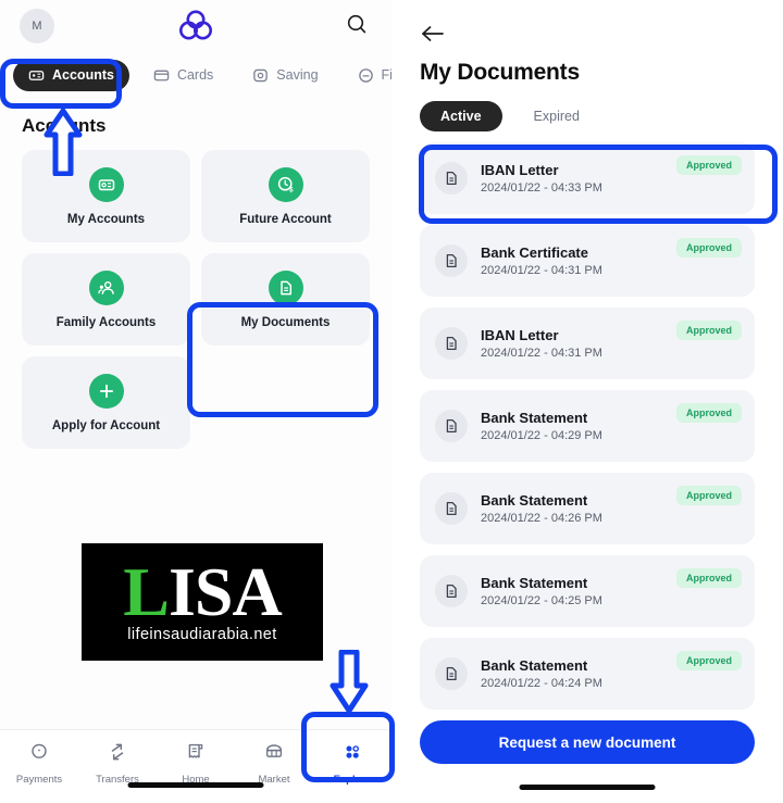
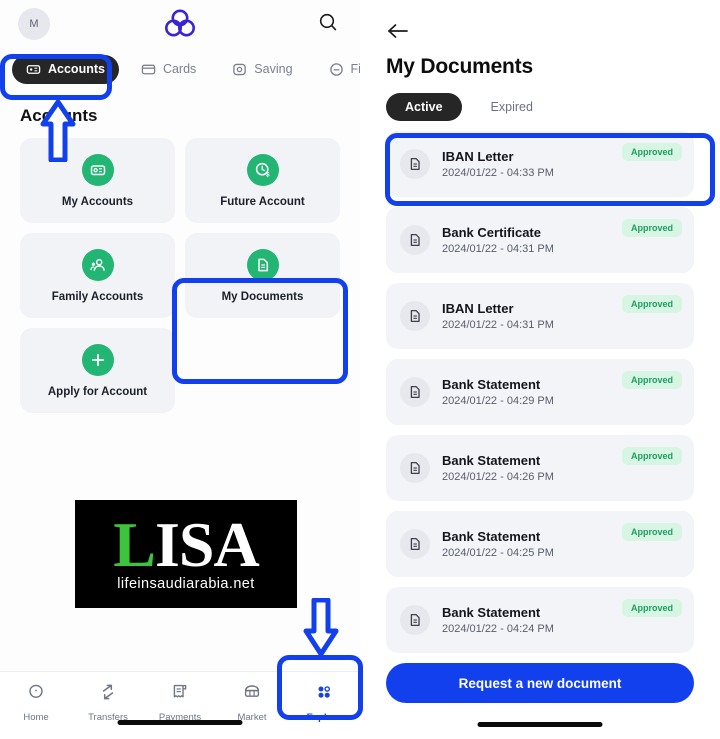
  M
  Accounts
  Cards
  Saving
  My Accounts
  Future Account
  Family Accounts
  My Documents
  Apply for Account
  LISA
  lifeinsaudiarabia.net
- Payments
+ Home
  Transfers
- Home
+ Payments
  Market
  Explore
  My Documents
  Active
  Expired
  IBAN Letter
  2024/01/22 - 04:33 PM
  Approved
  Bank Certificate
  2024/01/22 - 04:31 PM
  Approved
  IBAN Letter
  2024/01/22 - 04:31 PM
  Approved
  Bank Statement
  2024/01/22 - 04:29 PM
  Approved
  Bank Statement
  2024/01/22 - 04:26 PM
  Approved
  Bank Statement
  2024/01/22 - 04:25 PM
  Approved
  Bank Statement
  2024/01/22 - 04:24 PM
  Approved
  Request a new document
